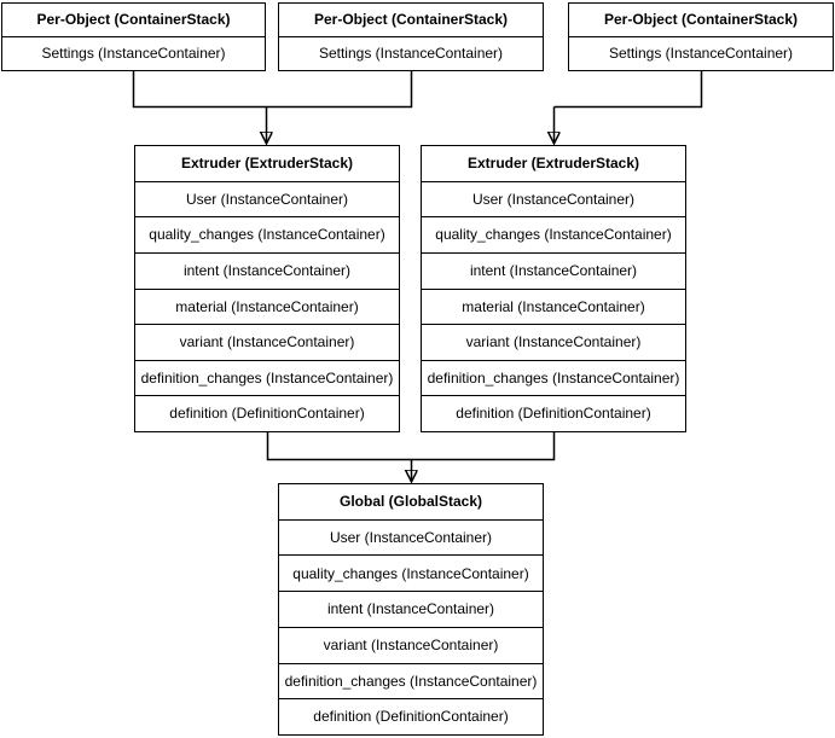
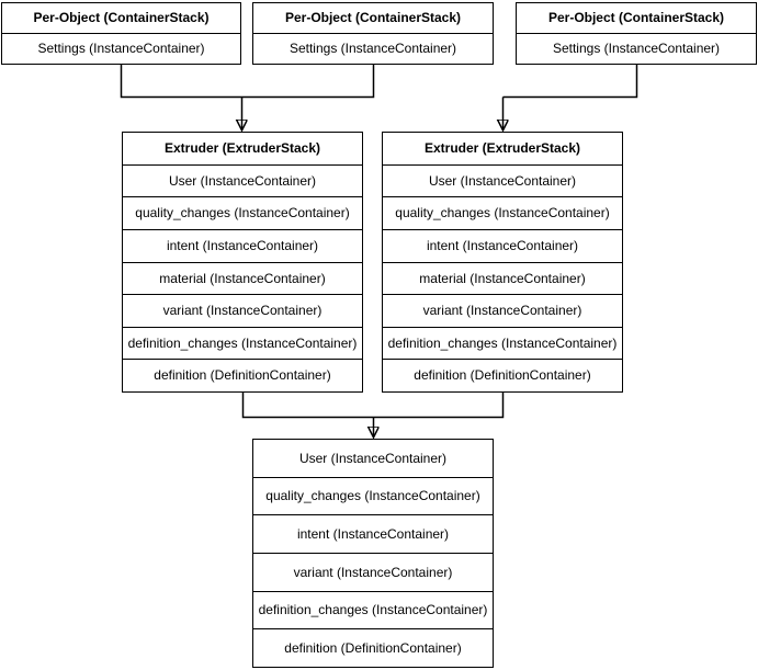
  Per-Object (ContainerStack)
  Settings (InstanceContainer)
  Per-Object (ContainerStack)
  Settings (InstanceContainer)
  Per-Object (ContainerStack)
  Settings (InstanceContainer)
  Extruder (ExtruderStack)
  User (InstanceContainer)
  quality_changes (InstanceContainer)
  intent (InstanceContainer)
  material (InstanceContainer)
  variant (InstanceContainer)
  definition_changes (InstanceContainer)
  definition (DefinitionContainer)
  Extruder (ExtruderStack)
  User (InstanceContainer)
  quality_changes (InstanceContainer)
  intent (InstanceContainer)
  material (InstanceContainer)
  variant (InstanceContainer)
  definition_changes (InstanceContainer)
  definition (DefinitionContainer)
- Global (GlobalStack)
  User (InstanceContainer)
  quality_changes (InstanceContainer)
  intent (InstanceContainer)
  variant (InstanceContainer)
  definition_changes (InstanceContainer)
  definition (DefinitionContainer)
